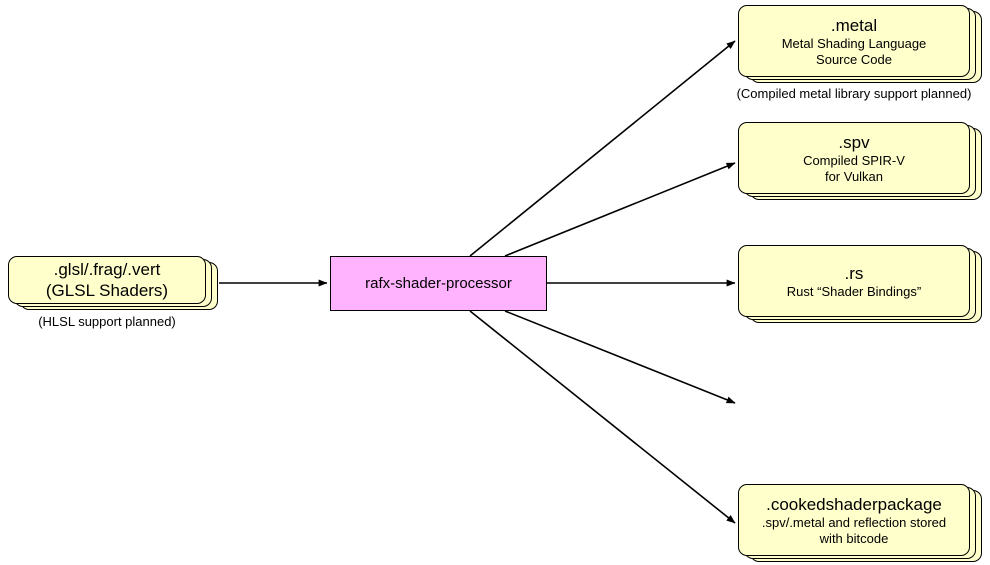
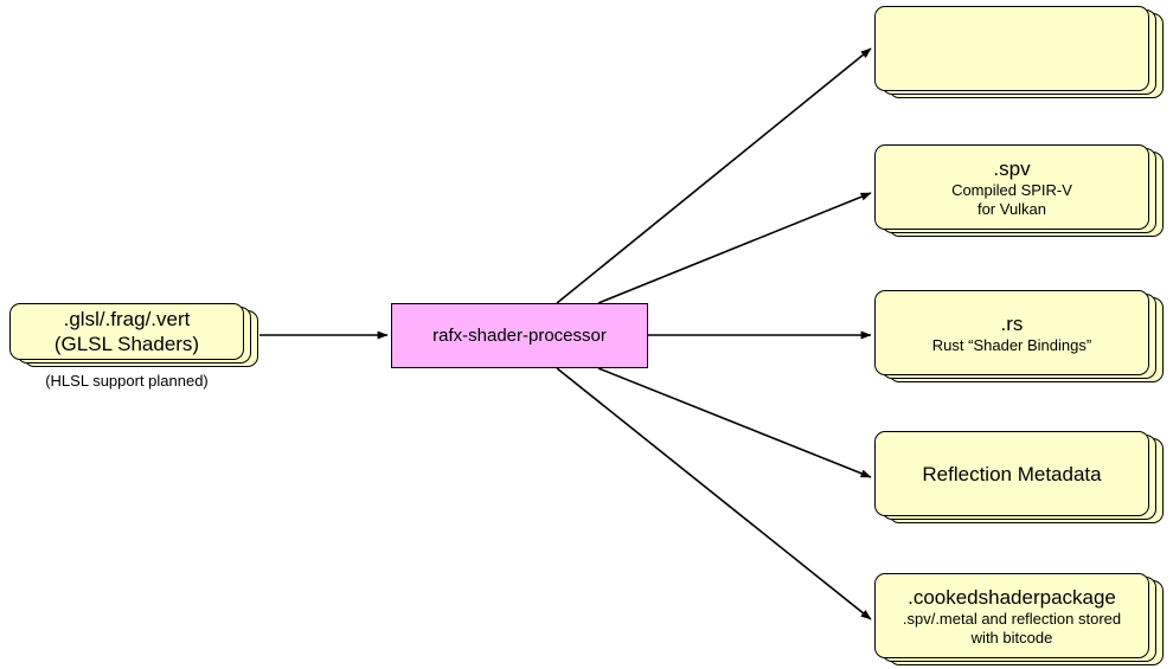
  .glsl/.frag/.vert
  (GLSL Shaders)
  (HLSL support planned)
  rafx-shader-processor
- .metal
- Metal Shading Language
- Source Code
- (Compiled metal library support planned)
  .spv
  Compiled SPIR-V
  for Vulkan
  .rs
  Rust “Shader Bindings”
+ Reflection Metadata
  .cookedshaderpackage
  .spv/.metal and reflection stored
  with bitcode
